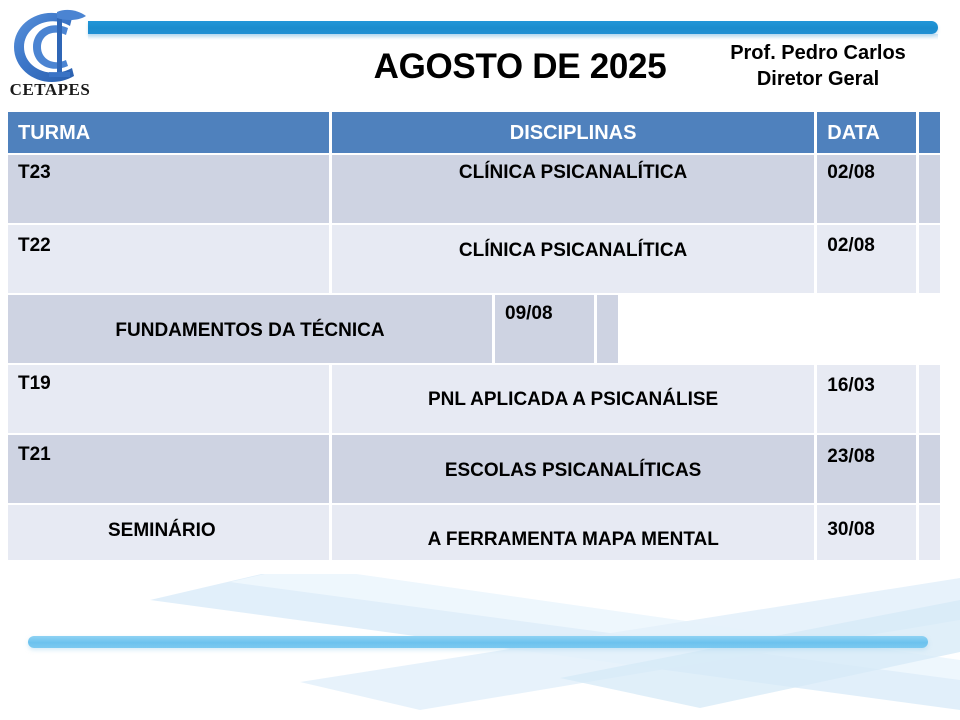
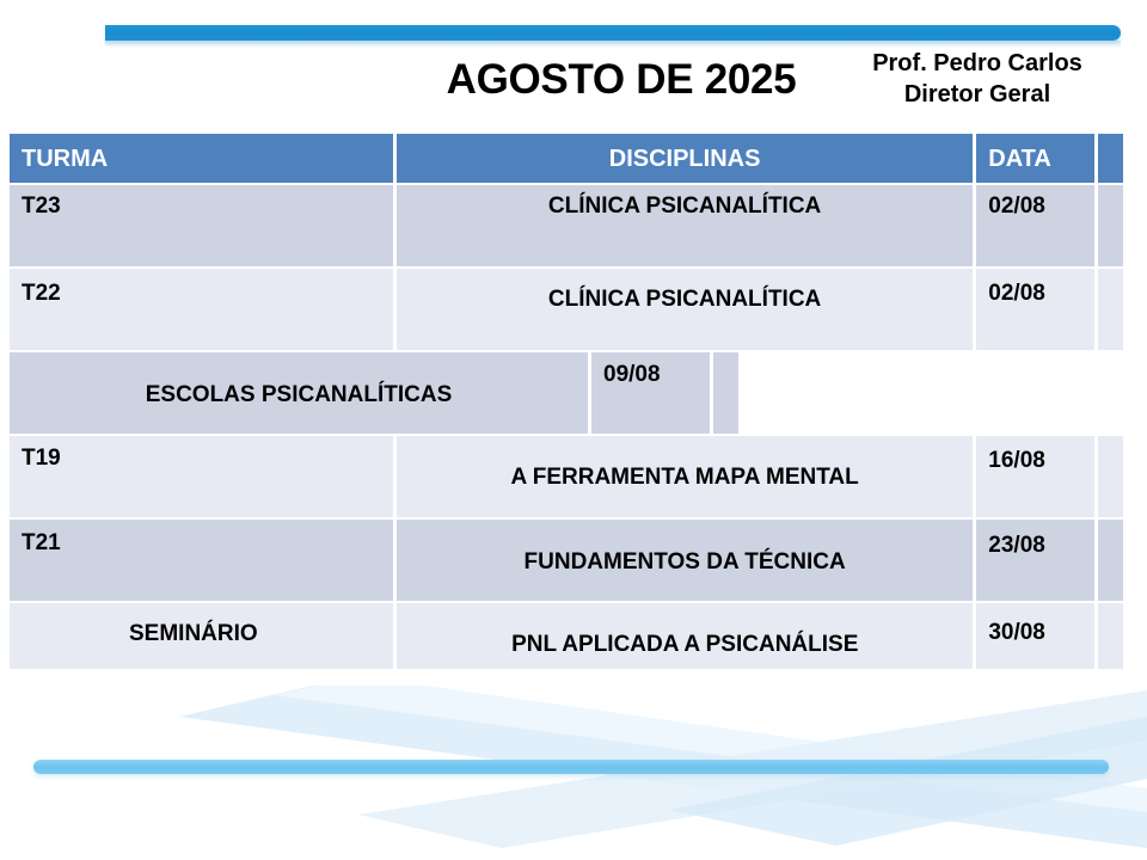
- CETAPES
  AGOSTO DE 2025
  Prof. Pedro Carlos
  Diretor Geral
  TURMA
  DISCIPLINAS
  DATA
  T23
  CLÍNICA PSICANALÍTICA
  02/08
  T22
  CLÍNICA PSICANALÍTICA
  02/08
- FUNDAMENTOS DA TÉCNICA
+ ESCOLAS PSICANALÍTICAS
  09/08
  T19
- PNL APLICADA A PSICANÁLISE
+ A FERRAMENTA MAPA MENTAL
- 16/03
+ 16/08
  T21
- ESCOLAS PSICANALÍTICAS
+ FUNDAMENTOS DA TÉCNICA
  23/08
  SEMINÁRIO
- A FERRAMENTA MAPA MENTAL
+ PNL APLICADA A PSICANÁLISE
  30/08
